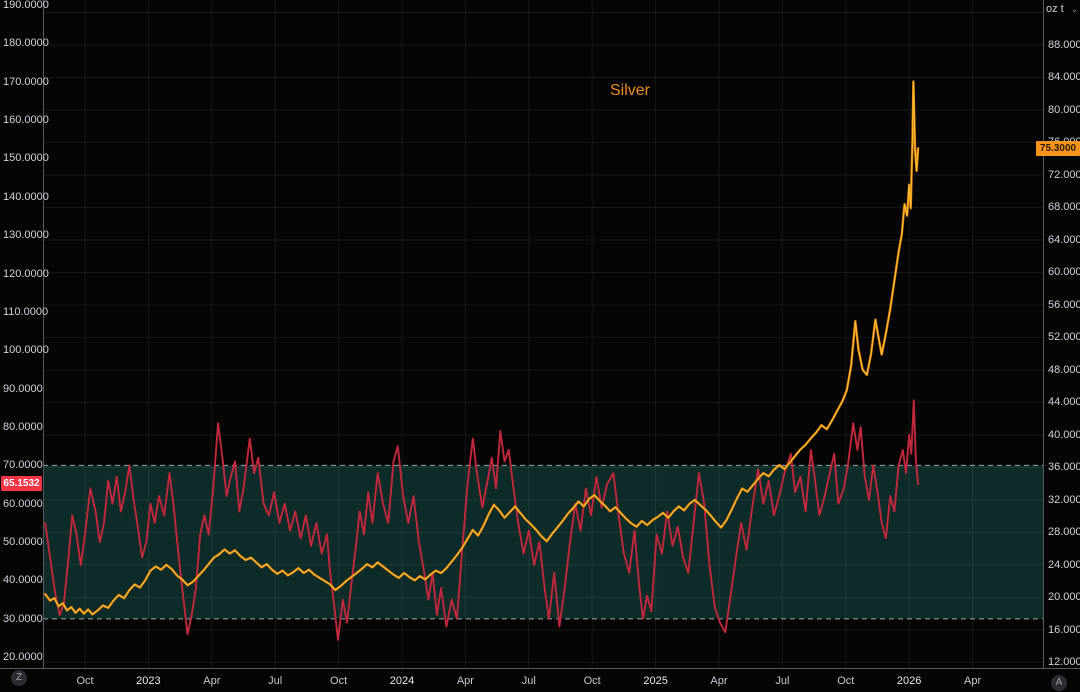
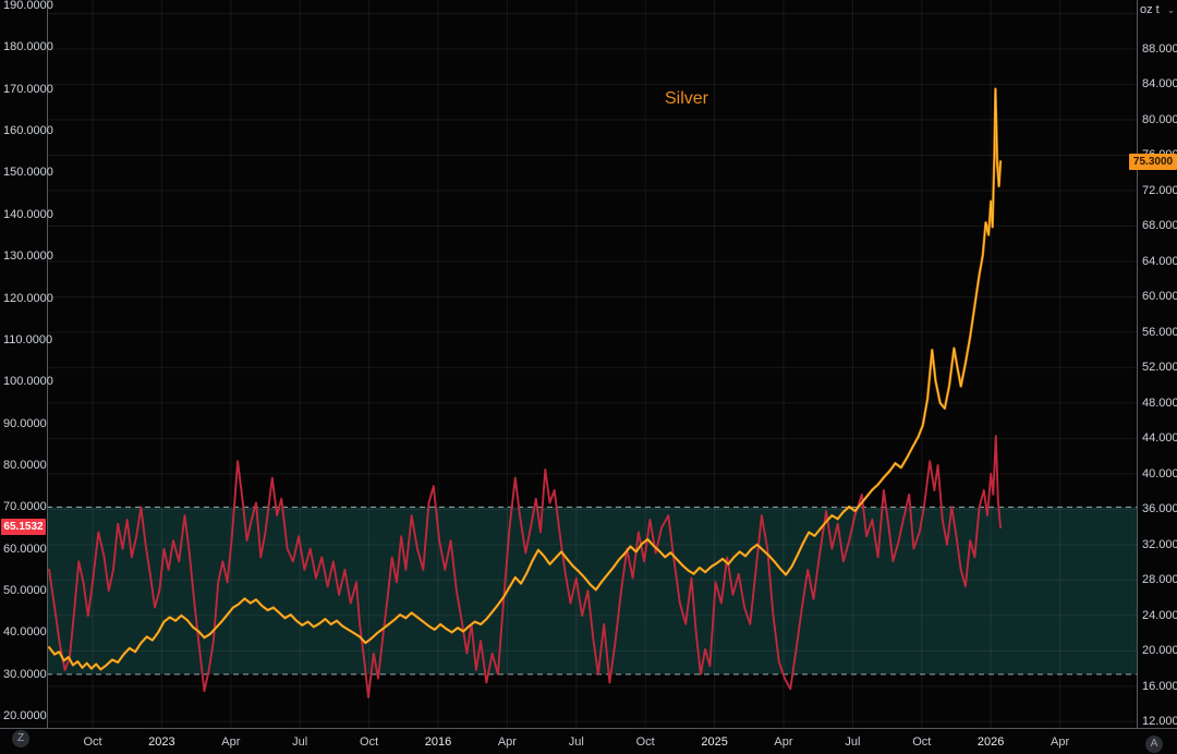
  190.0000
  180.0000
  170.0000
  160.0000
  150.0000
  140.0000
  130.0000
  120.0000
  110.0000
  100.0000
  90.0000
  80.0000
  70.0000
  60.0000
  50.0000
  40.0000
  30.0000
  20.0000
  88.000
  84.000
  80.000
  72.000
  68.000
  64.000
  60.000
  56.000
  52.000
  48.000
  44.000
  40.000
  36.000
  32.000
  28.000
  24.000
  20.000
  16.000
  12.000
  Oct
  2023
  Apr
  Jul
  Oct
- 2024
+ 2016
  Apr
  Jul
  Oct
  2025
  Apr
  Jul
  Oct
  2026
  Apr
  oz t
  ⌄
  65.1532
  75.3000
  Silver
  Z
  A
